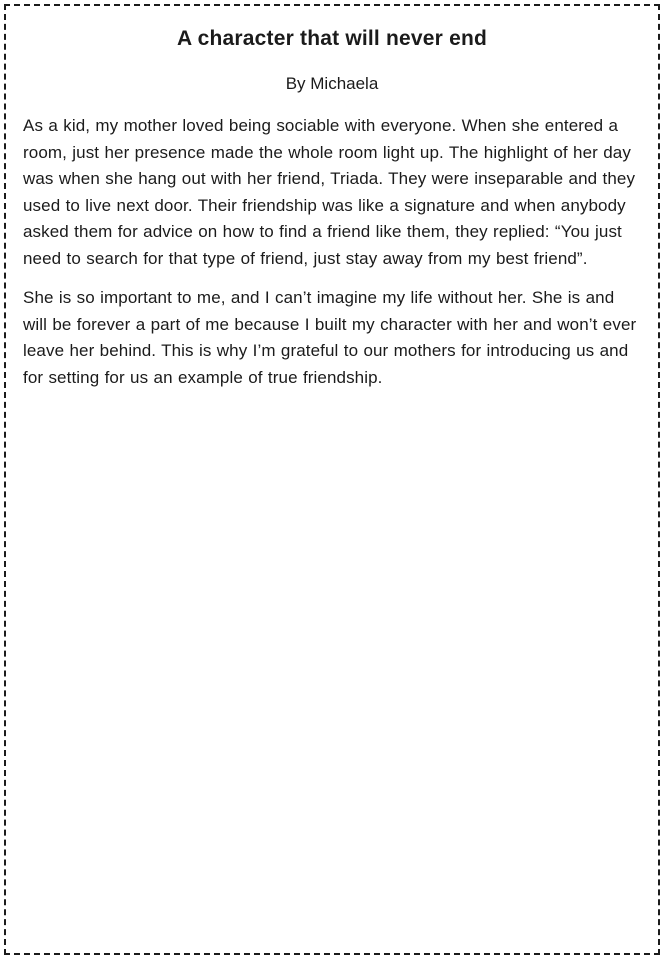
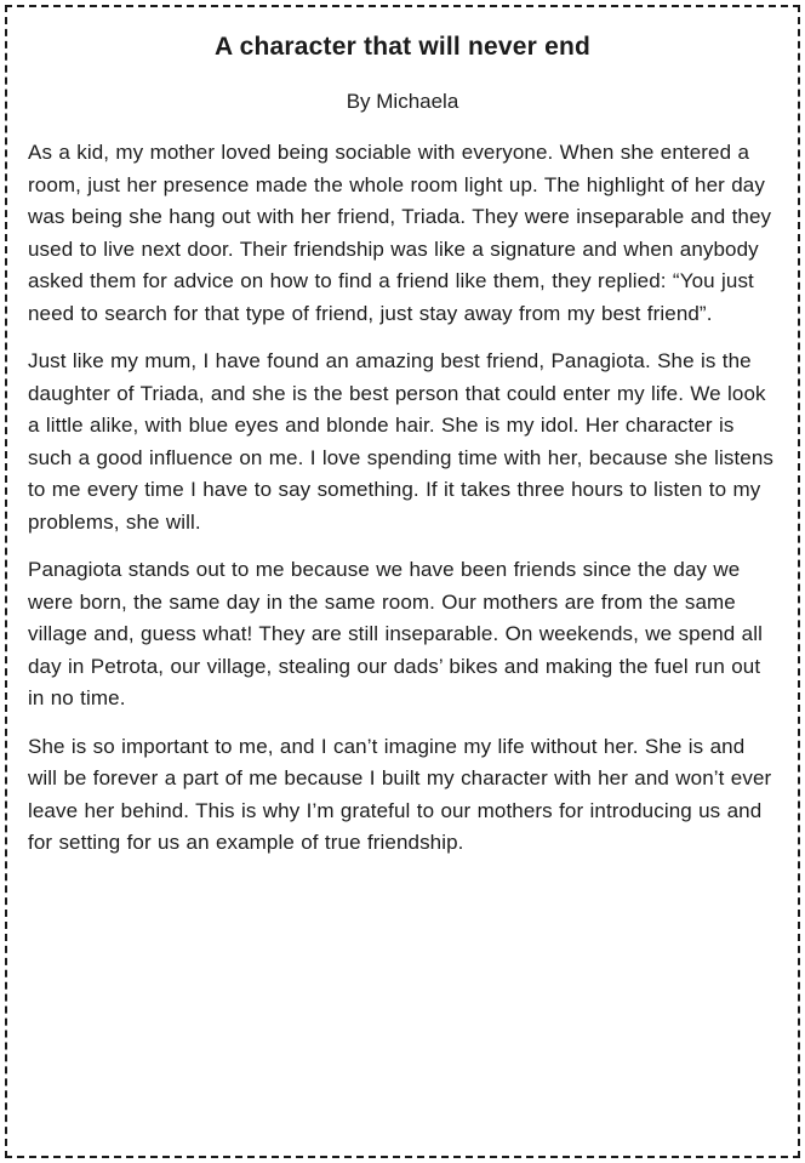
  A character that will never end
  By Michaela
- As a kid, my mother loved being sociable with everyone. When she entered a room, just her presence made the whole room light up. The highlight of her day was when she hang out with her friend, Triada. They were inseparable and they used to live next door. Their friendship was like a signature and when anybody asked them for advice on how to find a friend like them, they replied: “You just need to search for that type of friend, just stay away from my best friend”.
+ As a kid, my mother loved being sociable with everyone. When she entered a room, just her presence made the whole room light up. The highlight of her day was being she hang out with her friend, Triada. They were inseparable and they used to live next door. Their friendship was like a signature and when anybody asked them for advice on how to find a friend like them, they replied: “You just need to search for that type of friend, just stay away from my best friend”.
+ Just like my mum, I have found an amazing best friend, Panagiota. She is the daughter of Triada, and she is the best person that could enter my life. We look a little alike, with blue eyes and blonde hair. She is my idol. Her character is such a good influence on me. I love spending time with her, because she listens to me every time I have to say something. If it takes three hours to listen to my problems, she will.
+ Panagiota stands out to me because we have been friends since the day we were born, the same day in the same room. Our mothers are from the same village and, guess what! They are still inseparable. On weekends, we spend all day in Petrota, our village, stealing our dads’ bikes and making the fuel run out in no time.
  She is so important to me, and I can’t imagine my life without her. She is and will be forever a part of me because I built my character with her and won’t ever leave her behind. This is why I’m grateful to our mothers for introducing us and for setting for us an example of true friendship.
